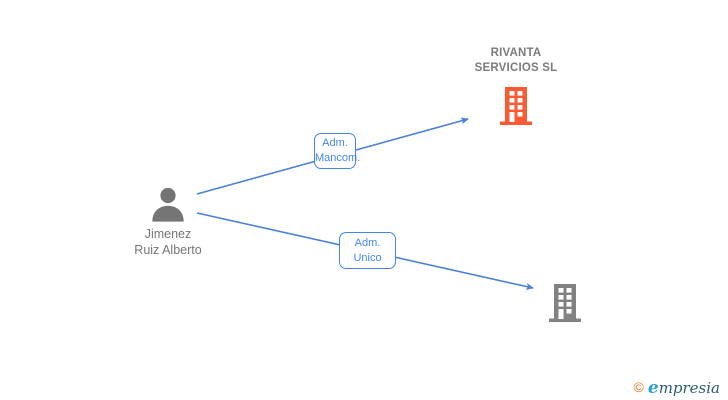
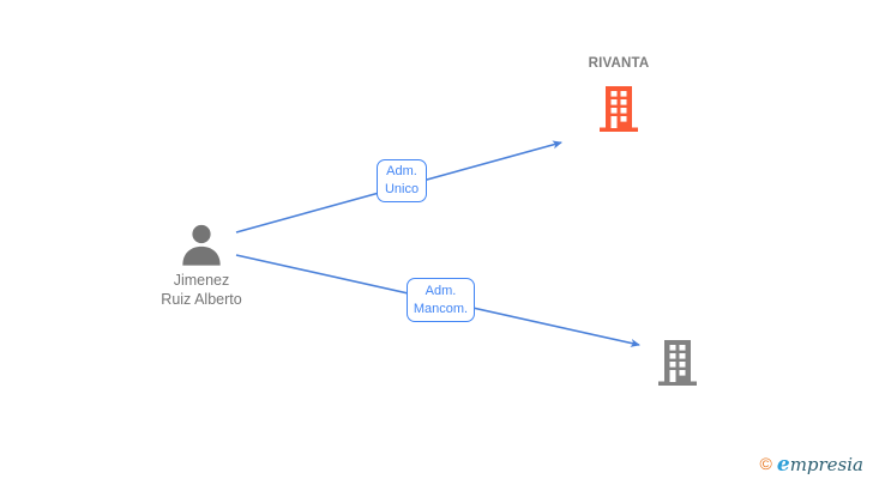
  Jimenez
  Ruiz Alberto
  RIVANTA
- SERVICIOS SL
  Adm.
- Mancom.
+ Unico
  Adm.
- Unico
+ Mancom.
  © empresia
